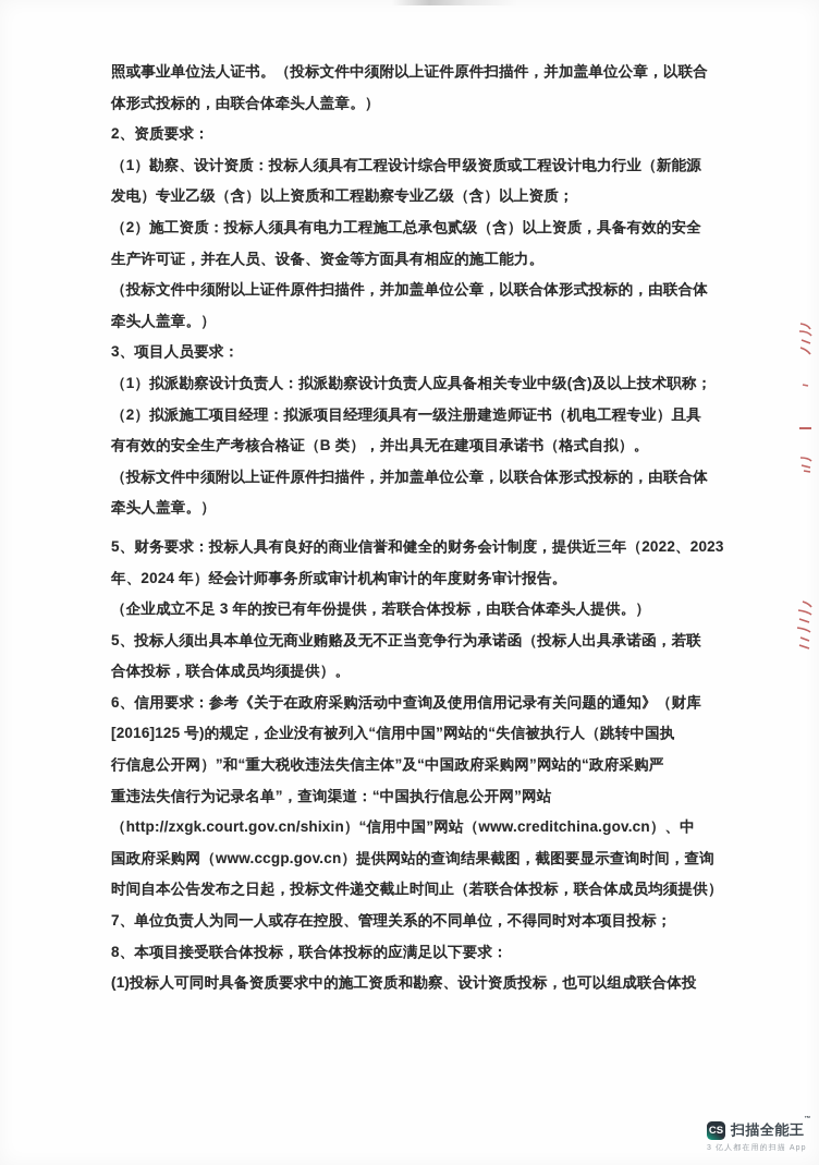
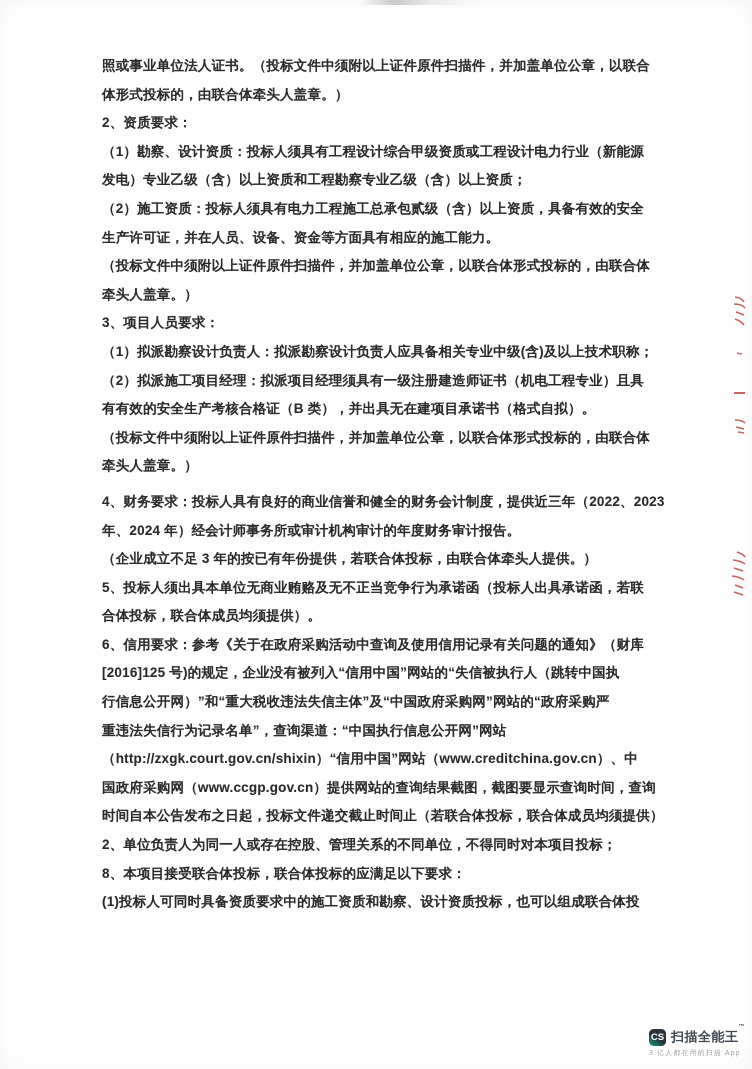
  照或事业单位法人证书。（投标文件中须附以上证件原件扫描件，并加盖单位公章，以联合
  体形式投标的，由联合体牵头人盖章。）
  2、资质要求：
  （1）勘察、设计资质：投标人须具有工程设计综合甲级资质或工程设计电力行业（新能源
  发电）专业乙级（含）以上资质和工程勘察专业乙级（含）以上资质；
  （2）施工资质：投标人须具有电力工程施工总承包贰级（含）以上资质，具备有效的安全
  生产许可证，并在人员、设备、资金等方面具有相应的施工能力。
  （投标文件中须附以上证件原件扫描件，并加盖单位公章，以联合体形式投标的，由联合体
  牵头人盖章。）
  3、项目人员要求：
  （1）拟派勘察设计负责人：拟派勘察设计负责人应具备相关专业中级(含)及以上技术职称；
  （2）拟派施工项目经理：拟派项目经理须具有一级注册建造师证书（机电工程专业）且具
  有有效的安全生产考核合格证（B 类），并出具无在建项目承诺书（格式自拟）。
  （投标文件中须附以上证件原件扫描件，并加盖单位公章，以联合体形式投标的，由联合体
  牵头人盖章。）
- 5、财务要求：投标人具有良好的商业信誉和健全的财务会计制度，提供近三年（2022、2023
+ 4、财务要求：投标人具有良好的商业信誉和健全的财务会计制度，提供近三年（2022、2023
  年、2024 年）经会计师事务所或审计机构审计的年度财务审计报告。
  （企业成立不足 3 年的按已有年份提供，若联合体投标，由联合体牵头人提供。）
  5、投标人须出具本单位无商业贿赂及无不正当竞争行为承诺函（投标人出具承诺函，若联
  合体投标，联合体成员均须提供）。
  6、信用要求：参考《关于在政府采购活动中查询及使用信用记录有关问题的通知》（财库
  [2016]125 号)的规定，企业没有被列入“信用中国”网站的“失信被执行人（跳转中国执
  行信息公开网）”和“重大税收违法失信主体”及“中国政府采购网”网站的“政府采购严
  重违法失信行为记录名单”，查询渠道：“中国执行信息公开网”网站
  （http://zxgk.court.gov.cn/shixin）“信用中国”网站（www.creditchina.gov.cn）、中
  国政府采购网（www.ccgp.gov.cn）提供网站的查询结果截图，截图要显示查询时间，查询
  时间自本公告发布之日起，投标文件递交截止时间止（若联合体投标，联合体成员均须提供）
- 7、单位负责人为同一人或存在控股、管理关系的不同单位，不得同时对本项目投标；
+ 2、单位负责人为同一人或存在控股、管理关系的不同单位，不得同时对本项目投标；
  8、本项目接受联合体投标，联合体投标的应满足以下要求：
  (1)投标人可同时具备资质要求中的施工资质和勘察、设计资质投标，也可以组成联合体投
  CS
  扫描全能王
